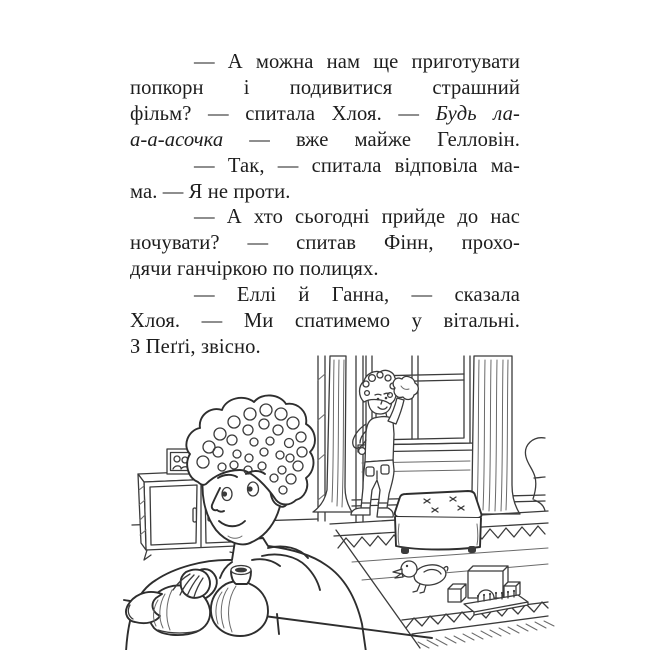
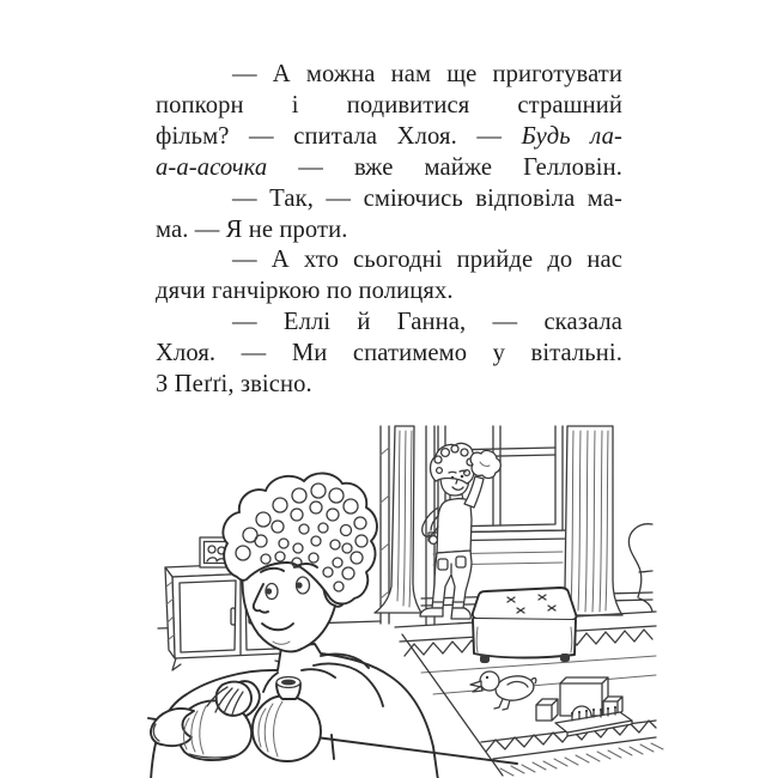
  — А можна нам ще приготувати
  попкорн і подивитися страшний
  фільм? — спитала Хлоя. — Будь ла-
  а-а-асочка — вже майже Гелловін.
- — Так, — спитала відповіла ма-
+ — Так, — сміючись відповіла ма-
  ма. — Я не проти.
  — А хто сьогодні прийде до нас
- ночувати? — спитав Фінн, прохо-
  дячи ганчіркою по полицях.
  — Еллі й Ганна, — сказала
  Хлоя. — Ми спатимемо у вітальні.
  З Пеґґі, звісно.
